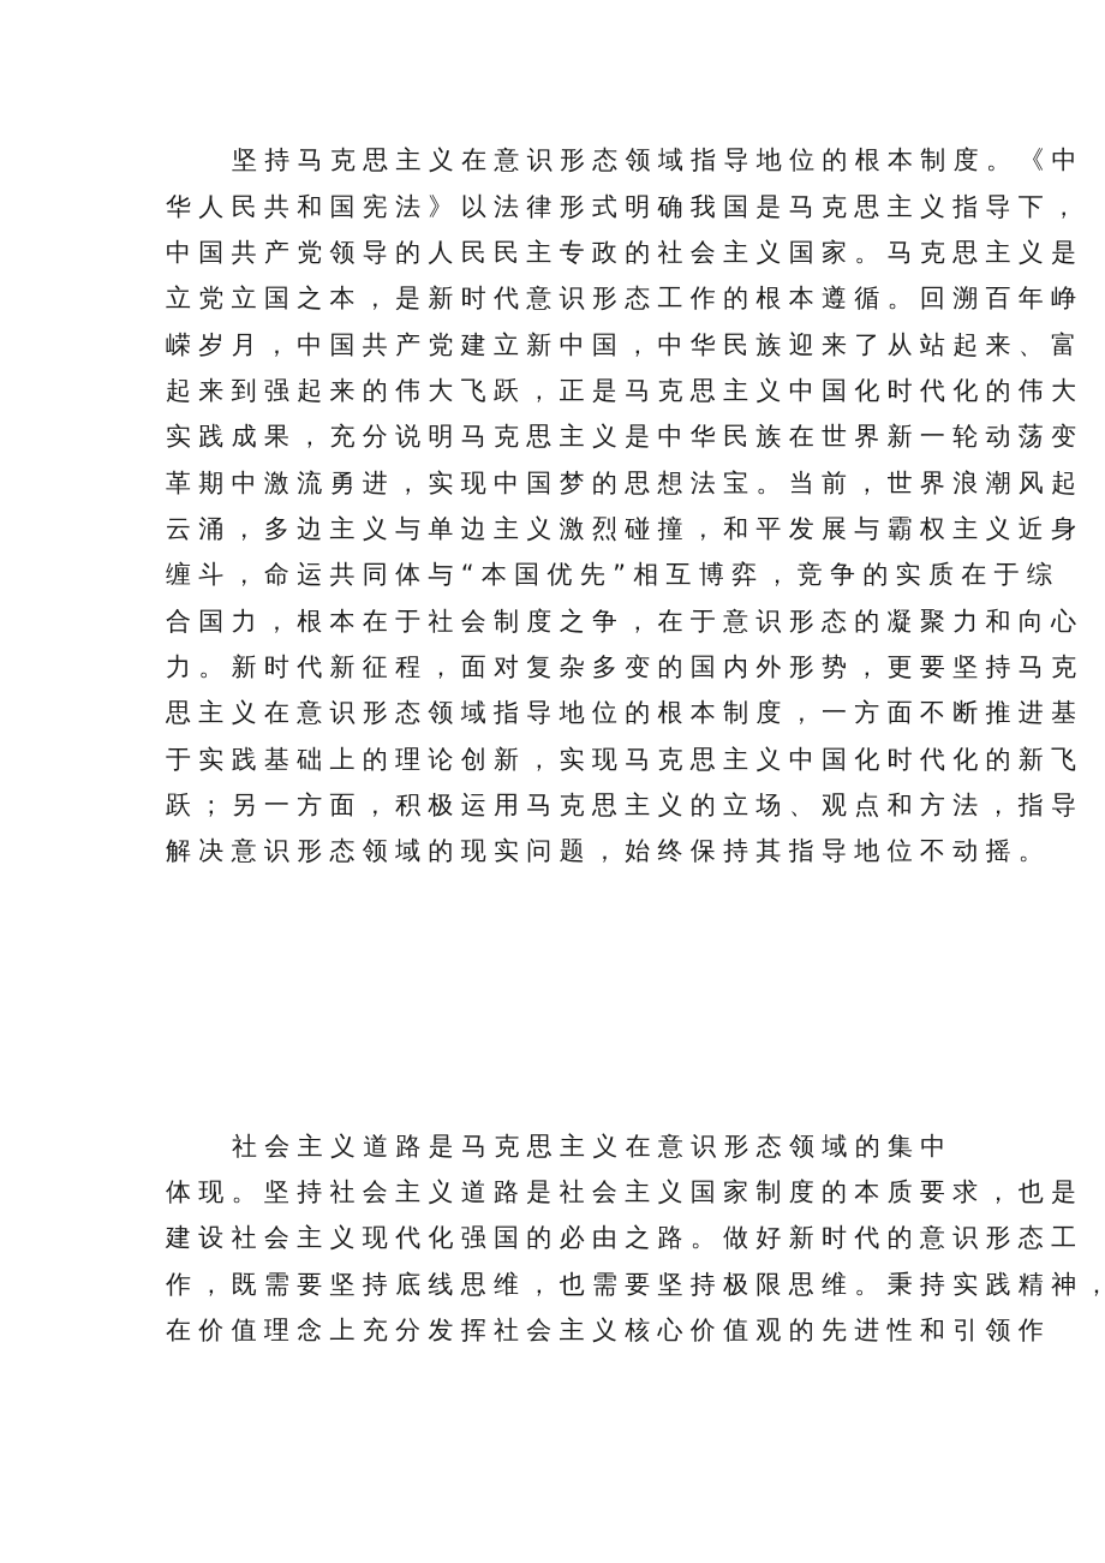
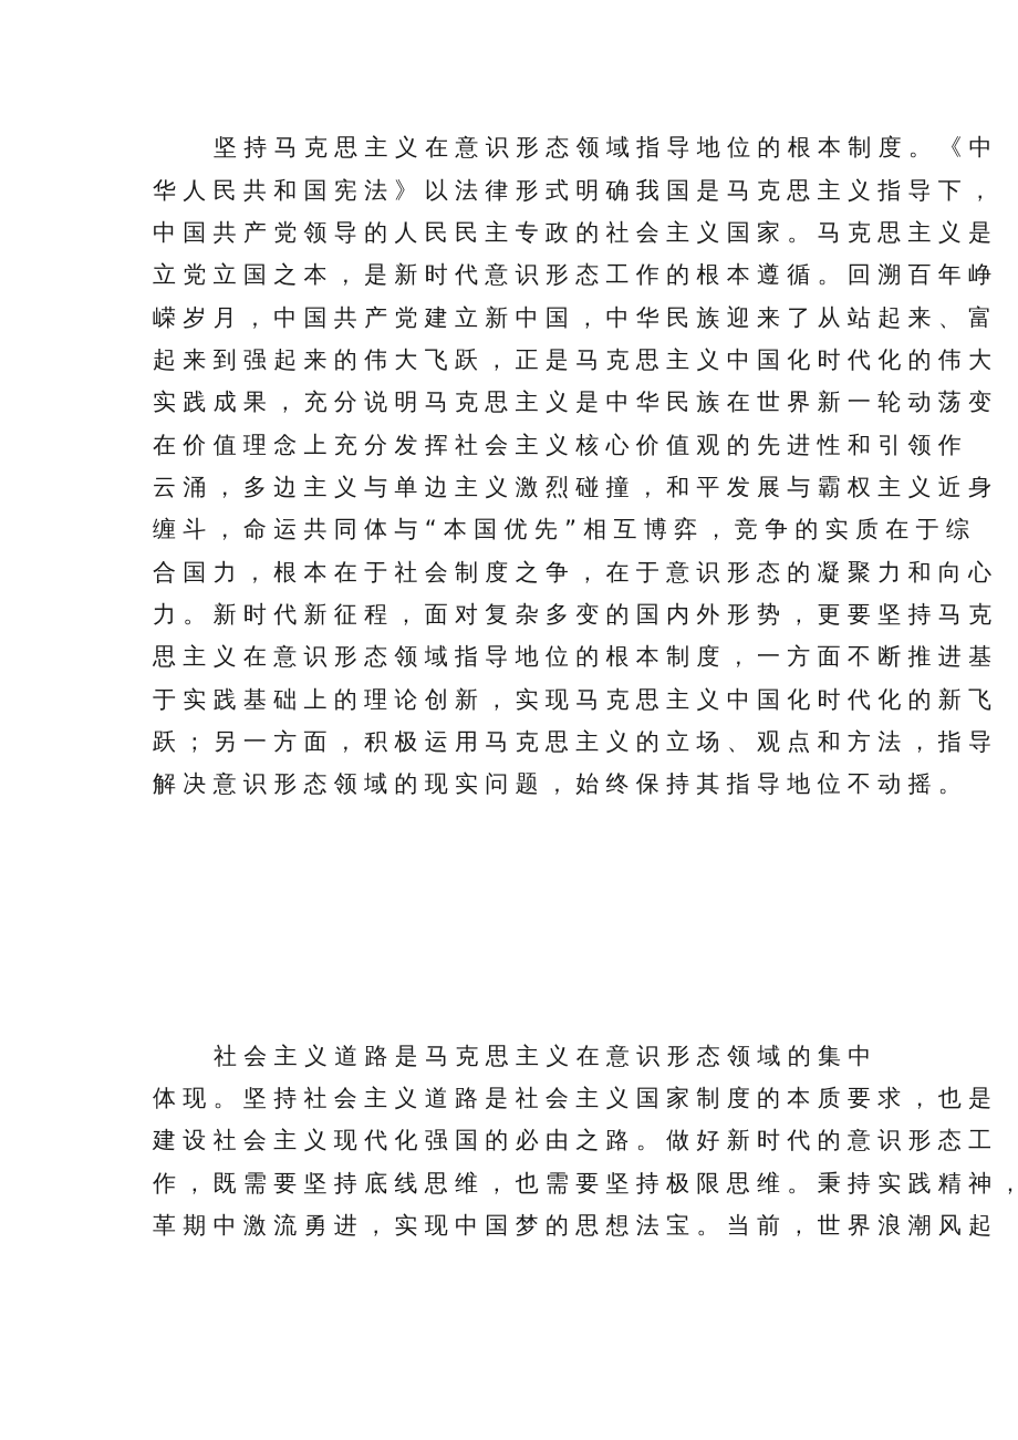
  坚持马克思主义在意识形态领域指导地位的根本制度。《中
  华人民共和国宪法》以法律形式明确我国是马克思主义指导下，
  中国共产党领导的人民民主专政的社会主义国家。马克思主义是
  立党立国之本，是新时代意识形态工作的根本遵循。回溯百年峥
  嵘岁月，中国共产党建立新中国，中华民族迎来了从站起来、富
  起来到强起来的伟大飞跃，正是马克思主义中国化时代化的伟大
  实践成果，充分说明马克思主义是中华民族在世界新一轮动荡变
- 革期中激流勇进，实现中国梦的思想法宝。当前，世界浪潮风起
+ 在价值理念上充分发挥社会主义核心价值观的先进性和引领作
  云涌，多边主义与单边主义激烈碰撞，和平发展与霸权主义近身
  缠斗，命运共同体与“本国优先”相互博弈，竞争的实质在于综
  合国力，根本在于社会制度之争，在于意识形态的凝聚力和向心
  力。新时代新征程，面对复杂多变的国内外形势，更要坚持马克
  思主义在意识形态领域指导地位的根本制度，一方面不断推进基
  于实践基础上的理论创新，实现马克思主义中国化时代化的新飞
  跃；另一方面，积极运用马克思主义的立场、观点和方法，指导
  解决意识形态领域的现实问题，始终保持其指导地位不动摇。
  社会主义道路是马克思主义在意识形态领域的集中
  体现。坚持社会主义道路是社会主义国家制度的本质要求，也是
  建设社会主义现代化强国的必由之路。做好新时代的意识形态工
  作，既需要坚持底线思维，也需要坚持极限思维。秉持实践精神，
- 在价值理念上充分发挥社会主义核心价值观的先进性和引领作
+ 革期中激流勇进，实现中国梦的思想法宝。当前，世界浪潮风起
